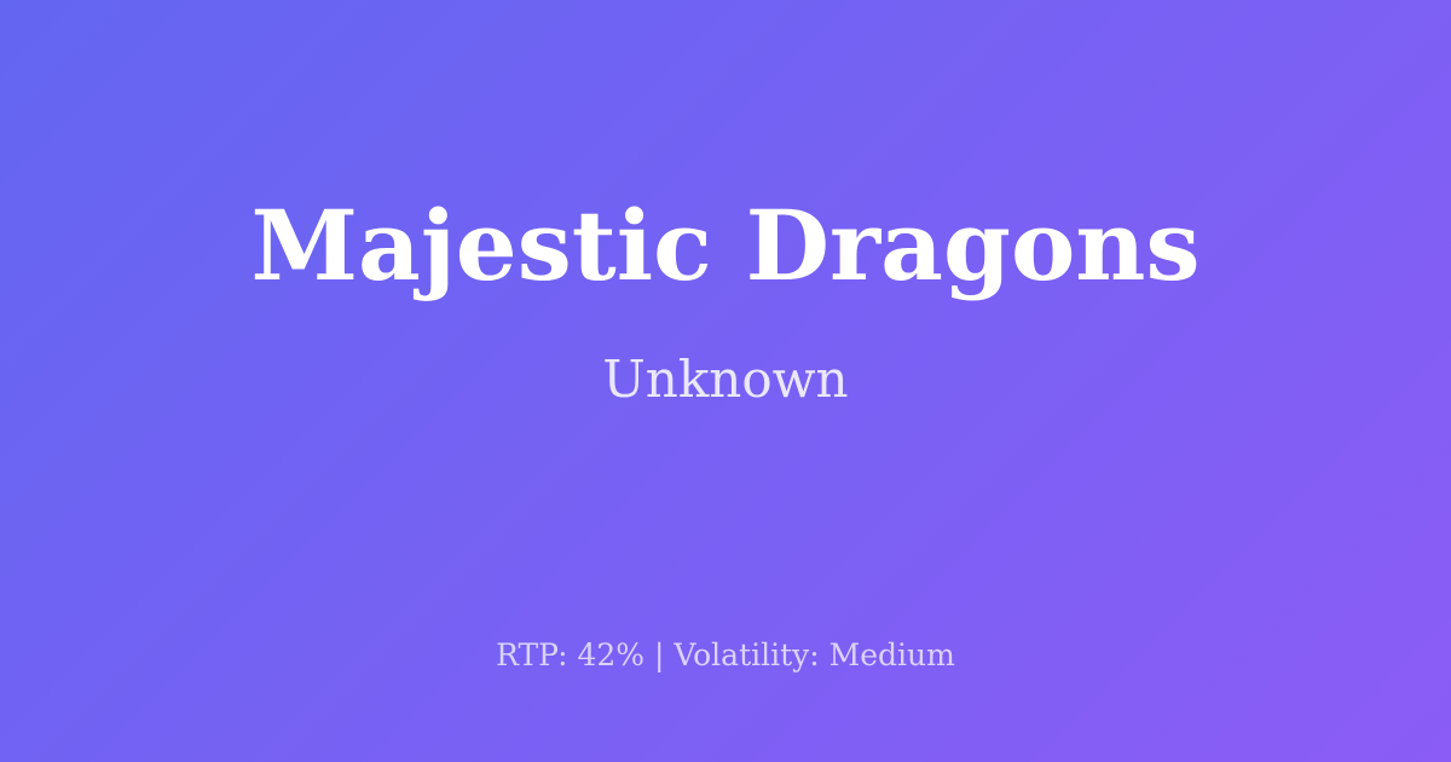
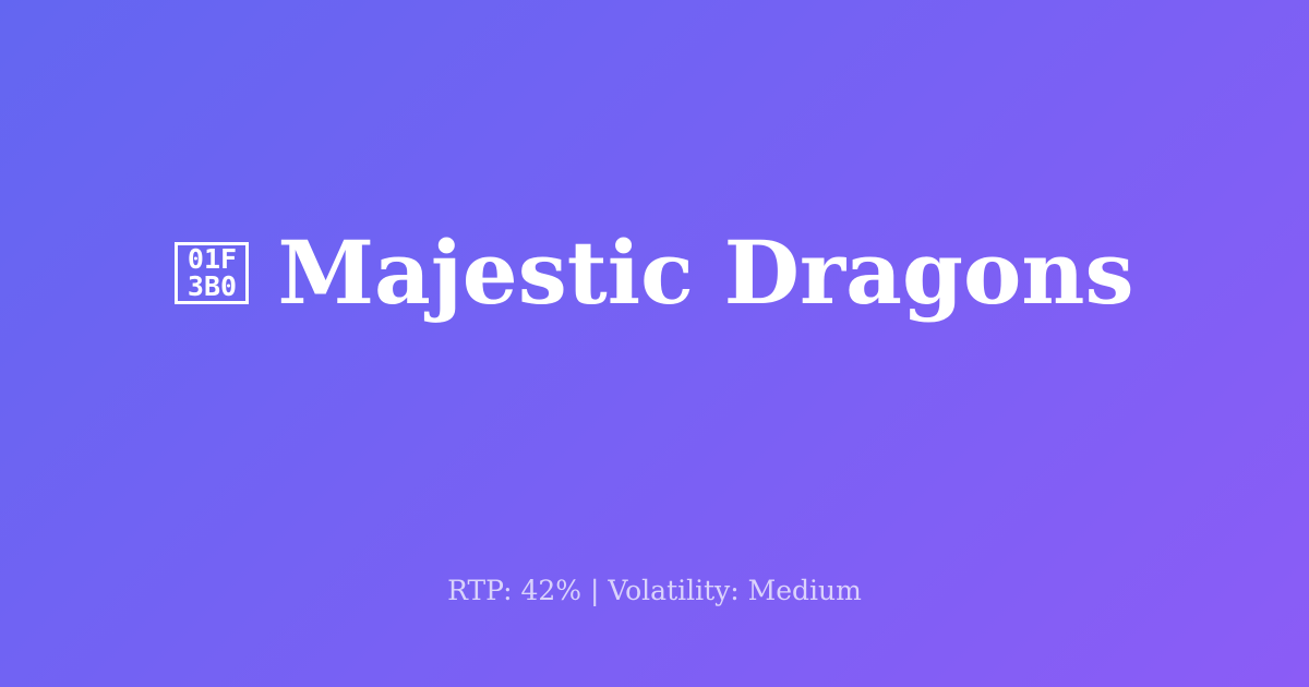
+ 01F
+ 3B0
  Majestic Dragons
- Unknown
  RTP: 42% | Volatility: Medium
